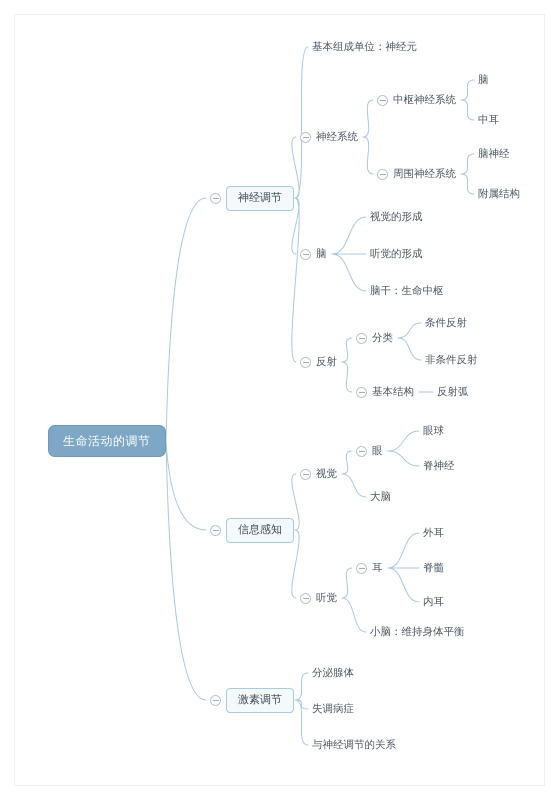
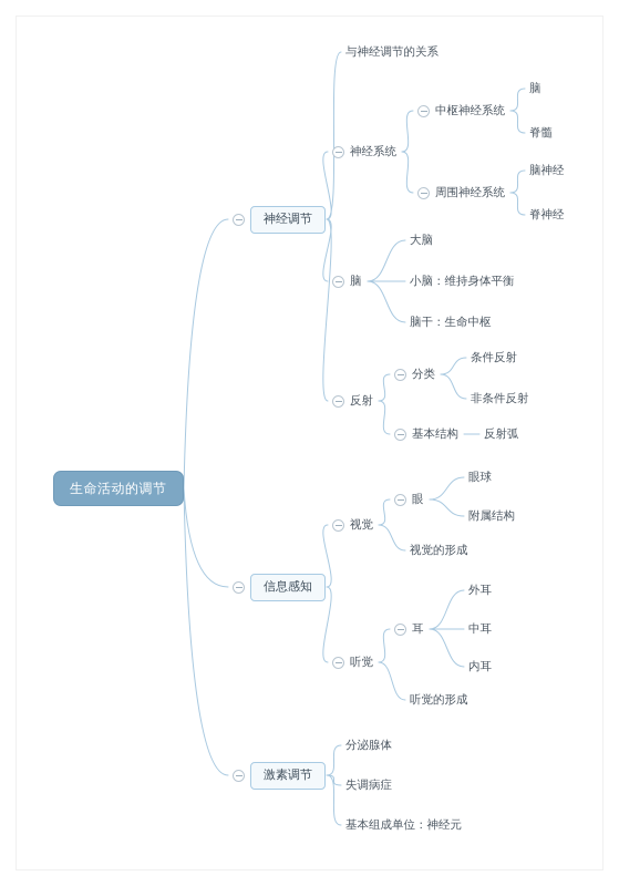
  生命活动的调节
  神经调节
- 基本组成单位：神经元
+ 与神经调节的关系
  神经系统
  中枢神经系统
  脑
- 中耳
+ 脊髓
  周围神经系统
  脑神经
- 附属结构
+ 脊神经
  脑
- 视觉的形成
+ 大脑
- 听觉的形成
+ 小脑：维持身体平衡
  脑干：生命中枢
  反射
  分类
  条件反射
  非条件反射
  基本结构
  反射弧
  信息感知
  视觉
  眼
  眼球
- 脊神经
+ 附属结构
- 大脑
+ 视觉的形成
  听觉
  耳
  外耳
- 脊髓
+ 中耳
  内耳
- 小脑：维持身体平衡
+ 听觉的形成
  激素调节
  分泌腺体
  失调病症
- 与神经调节的关系
+ 基本组成单位：神经元
